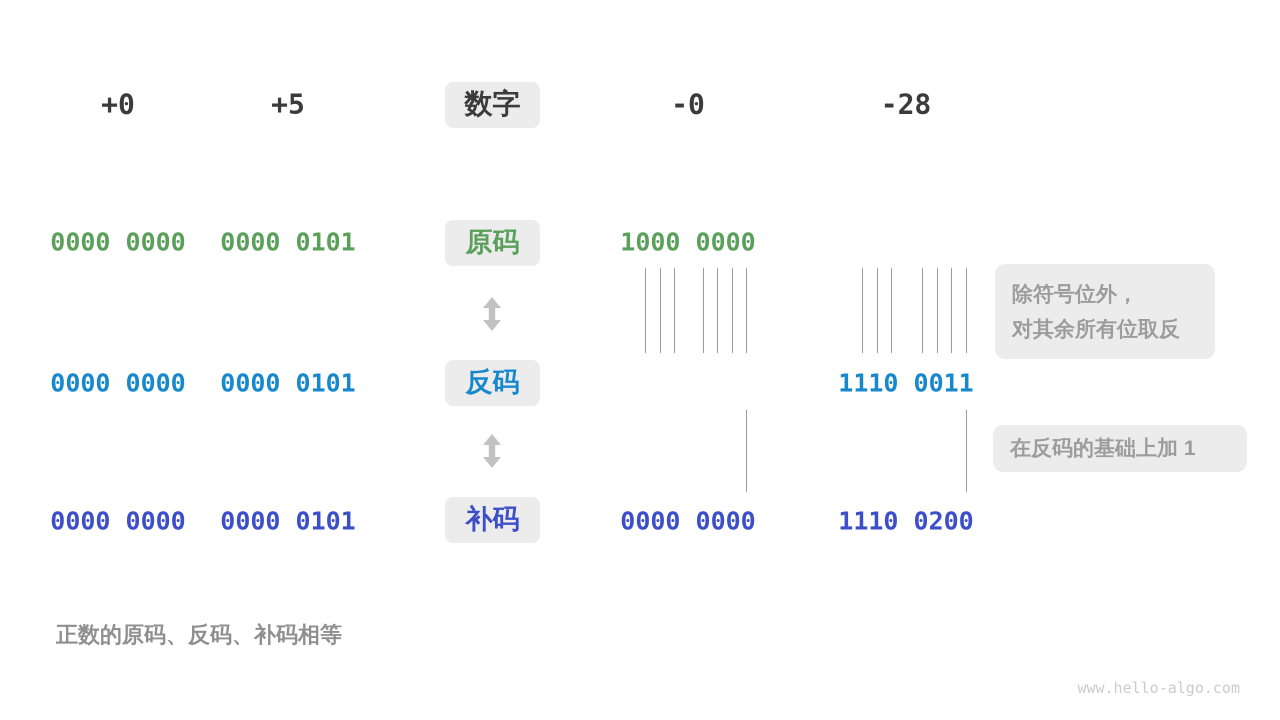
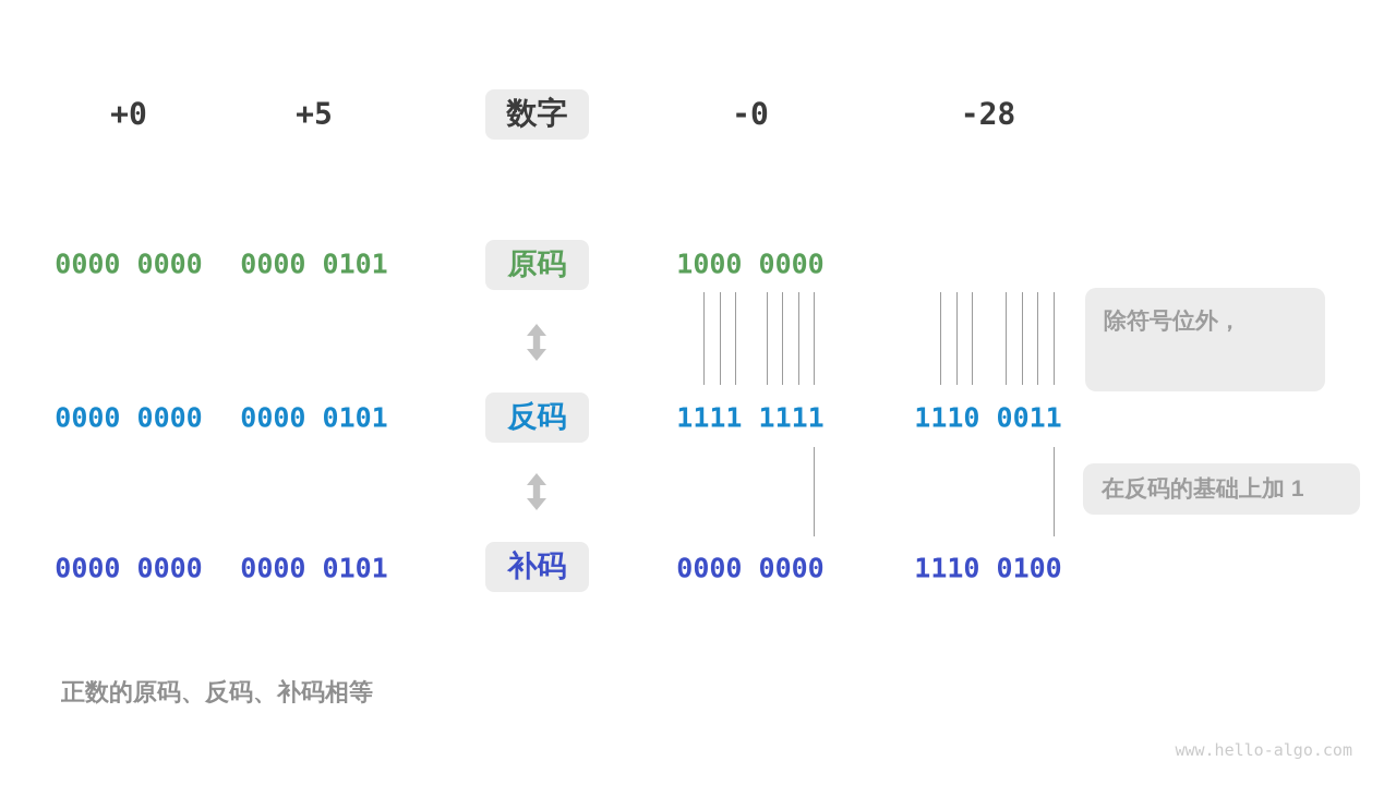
  +0
  +5
  -0
  -28
  数字
  原码
  反码
  补码
  0000 0000
  0000 0101
  1000 0000
  0000 0000
  0000 0101
+ 1111 1111
  1110 0011
  0000 0000
  0000 0101
  0000 0000
- 1110 0200
+ 1110 0100
  除符号位外，
- 对其余所有位取反
  在反码的基础上加 1
  正数的原码、反码、补码相等
  www.hello-algo.com
